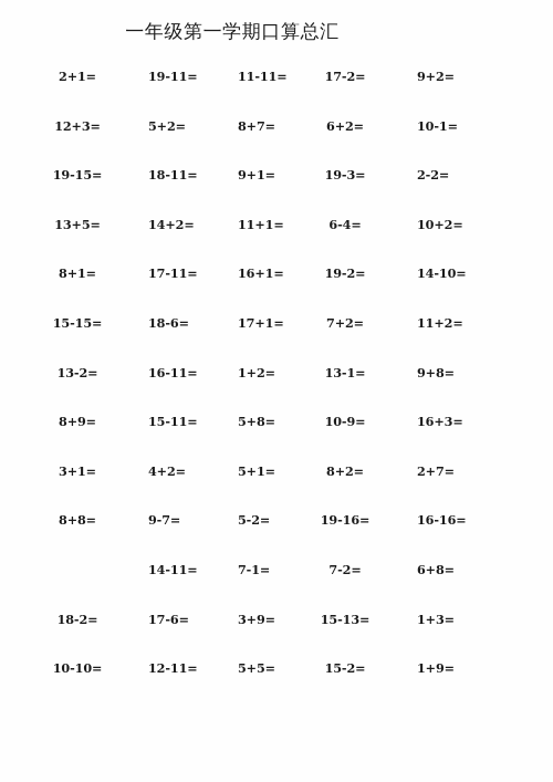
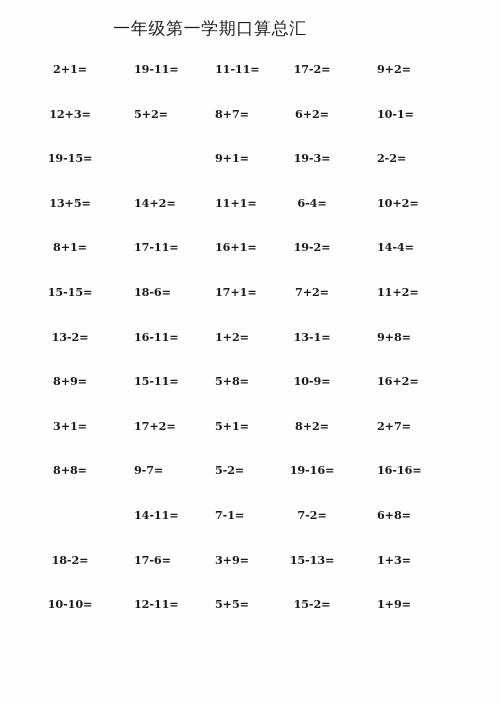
  一年级第一学期口算总汇
  2+1=
  19-11=
  11-11=
  17-2=
  9+2=
  12+3=
  5+2=
  8+7=
  6+2=
  10-1=
  19-15=
- 18-11=
  9+1=
  19-3=
  2-2=
  13+5=
  14+2=
  11+1=
  6-4=
  10+2=
  8+1=
  17-11=
  16+1=
  19-2=
- 14-10=
+ 14-4=
  15-15=
  18-6=
  17+1=
  7+2=
  11+2=
  13-2=
  16-11=
  1+2=
  13-1=
  9+8=
  8+9=
  15-11=
  5+8=
  10-9=
- 16+3=
+ 16+2=
  3+1=
- 4+2=
+ 17+2=
  5+1=
  8+2=
  2+7=
  8+8=
  9-7=
  5-2=
  19-16=
  16-16=
  14-11=
  7-1=
  7-2=
  6+8=
  18-2=
  17-6=
  3+9=
  15-13=
  1+3=
  10-10=
  12-11=
  5+5=
  15-2=
  1+9=
